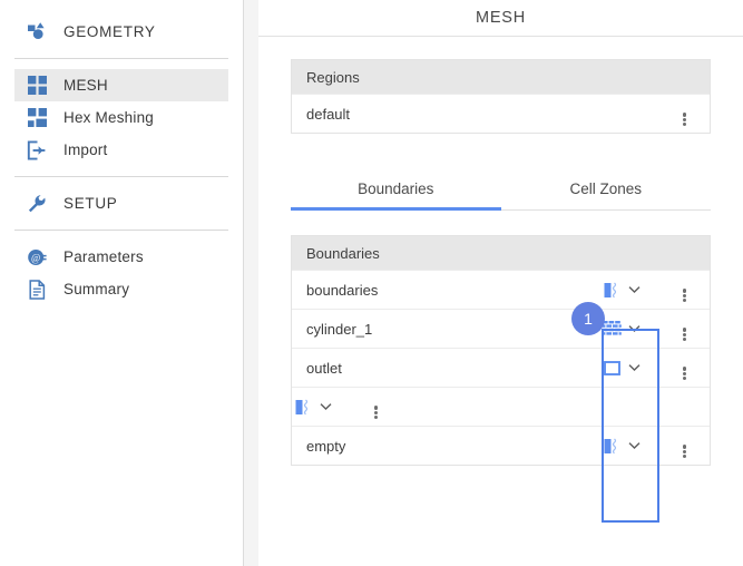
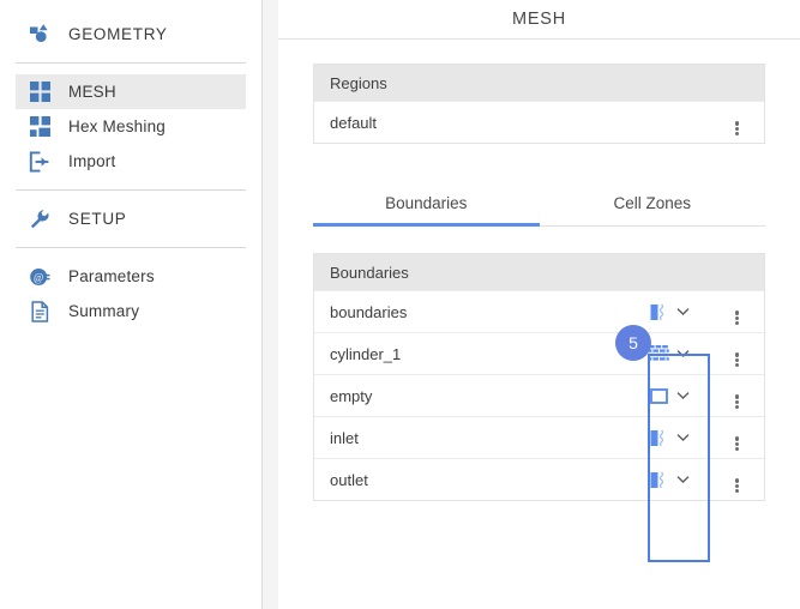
  GEOMETRY
  MESH
  Hex Meshing
  Import
  SETUP
  @
  Parameters
  Summary
  MESH
  Regions
  default
  Boundaries
  Cell Zones
  Boundaries
  boundaries
  cylinder_1
- outlet
+ empty
+ inlet
- empty
+ outlet
- 1
+ 5
